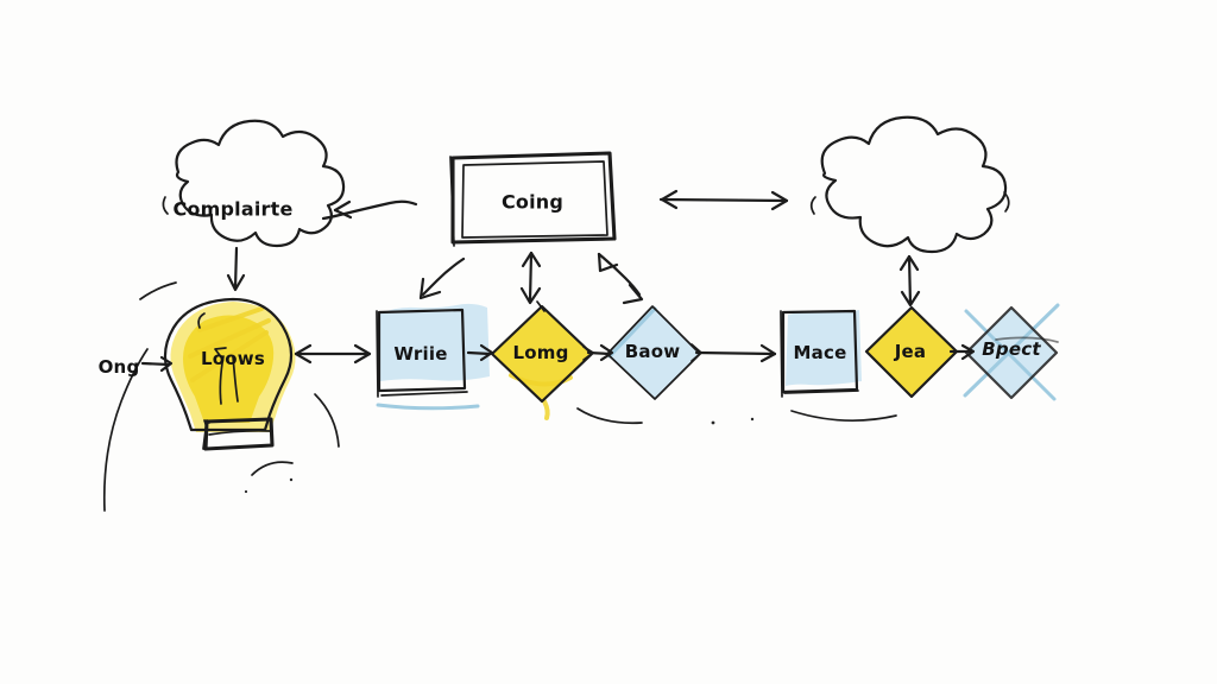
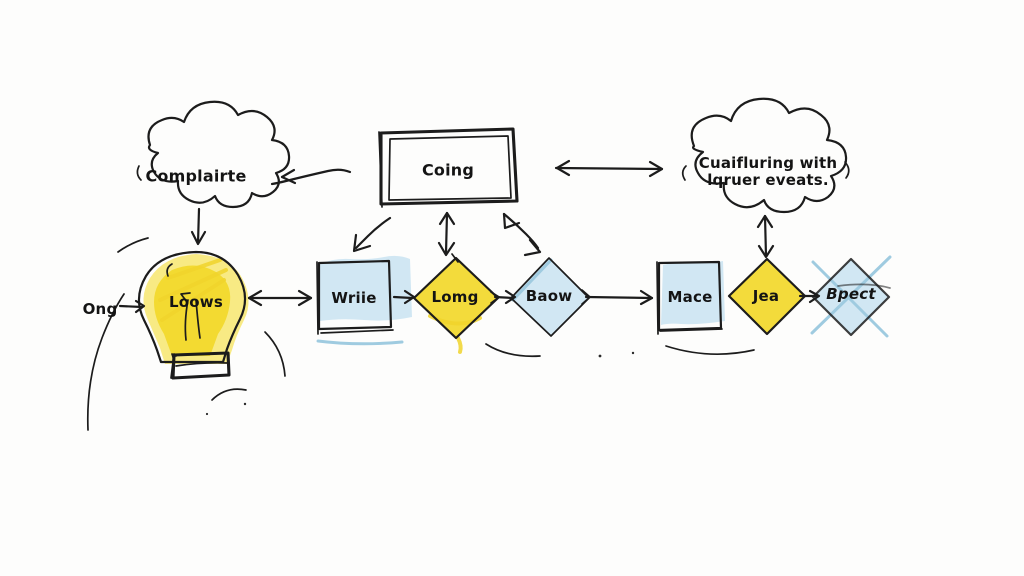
  Complairte
+ Cuaifluring with
+ lqruer eveats.
  Coing
  Wriie
  Mace
  Lomg
  Baow
  Jea
  Bpect
  Loows
  Ong
